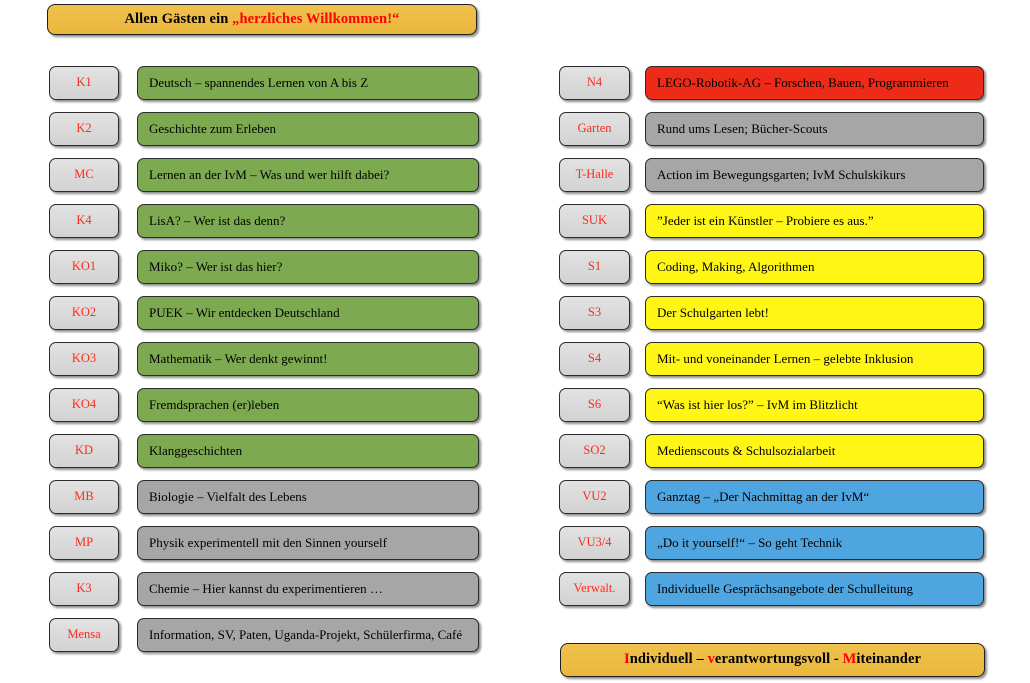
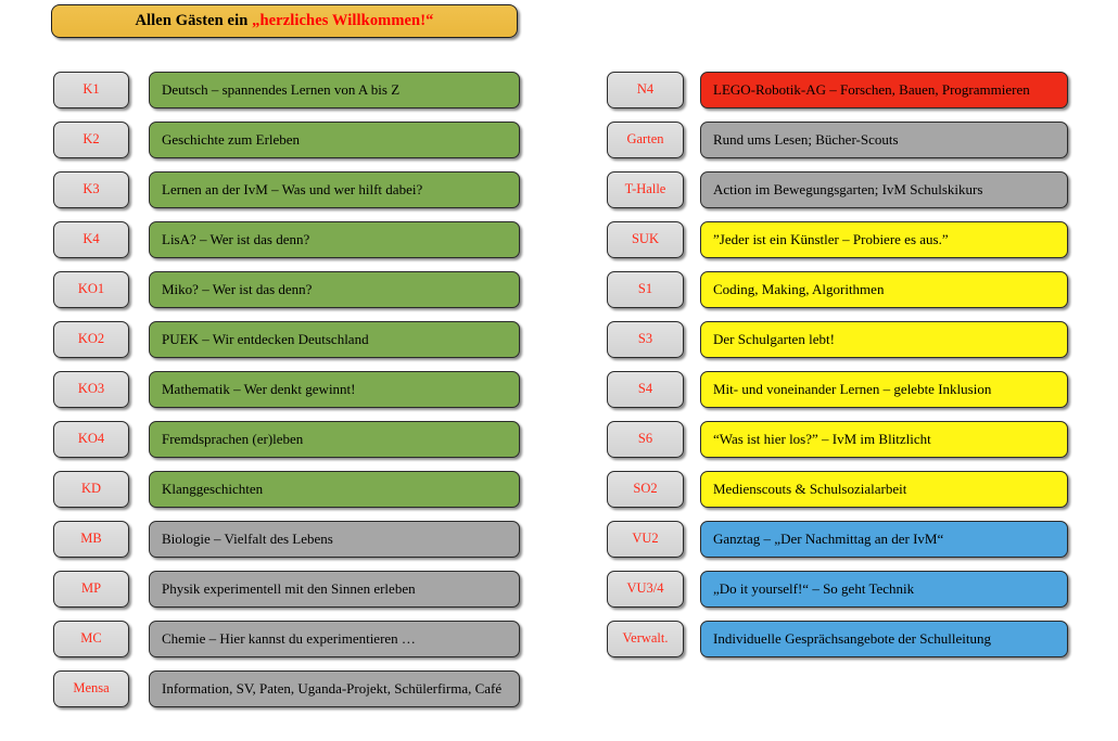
  Allen Gästen ein „herzliches Willkommen!“
  K1
  Deutsch – spannendes Lernen von A bis Z
  K2
  Geschichte zum Erleben
- MC
+ K3
  Lernen an der IvM – Was und wer hilft dabei?
  K4
  LisA? – Wer ist das denn?
  KO1
- Miko? – Wer ist das hier?
+ Miko? – Wer ist das denn?
  KO2
  PUEK – Wir entdecken Deutschland
  KO3
  Mathematik – Wer denkt gewinnt!
  KO4
  Fremdsprachen (er)leben
  KD
  Klanggeschichten
  MB
  Biologie – Vielfalt des Lebens
  MP
- Physik experimentell mit den Sinnen yourself
+ Physik experimentell mit den Sinnen erleben
- K3
+ MC
  Chemie – Hier kannst du experimentieren …
  Mensa
  Information, SV, Paten, Uganda-Projekt, Schülerfirma, Café
  N4
  LEGO-Robotik-AG – Forschen, Bauen, Programmieren
  Garten
  Rund ums Lesen; Bücher-Scouts
  T-Halle
  Action im Bewegungsgarten; IvM Schulskikurs
  SUK
  ”Jeder ist ein Künstler – Probiere es aus.”
  S1
  Coding, Making, Algorithmen
  S3
  Der Schulgarten lebt!
  S4
  Mit- und voneinander Lernen – gelebte Inklusion
  S6
  “Was ist hier los?” – IvM im Blitzlicht
  SO2
  Medienscouts & Schulsozialarbeit
  VU2
  Ganztag – „Der Nachmittag an der IvM“
  VU3/4
  „Do it yourself!“ – So geht Technik
  Verwalt.
  Individuelle Gesprächsangebote der Schulleitung
- Individuell – verantwortungsvoll - Miteinander
